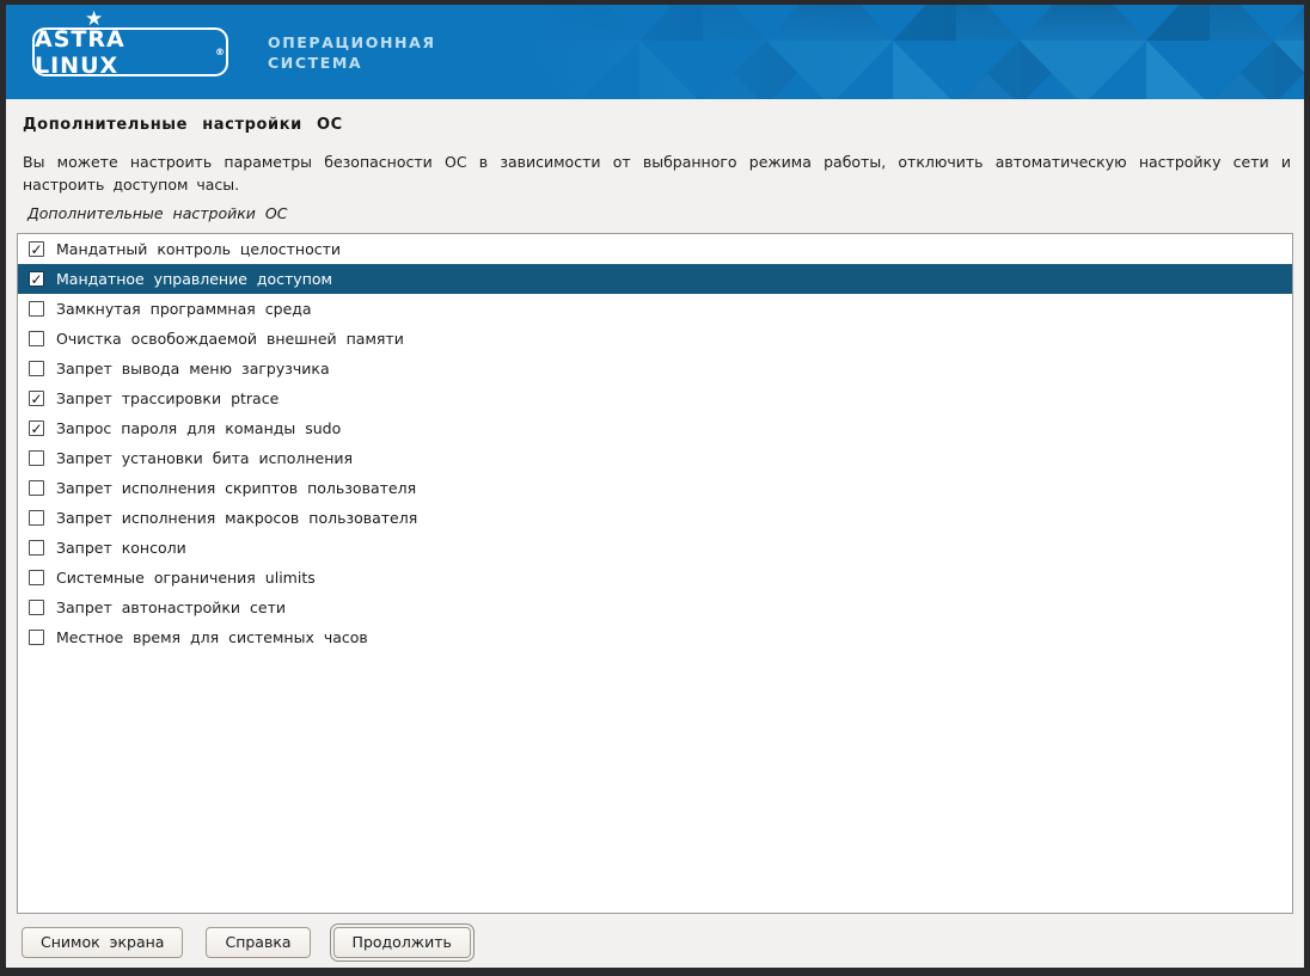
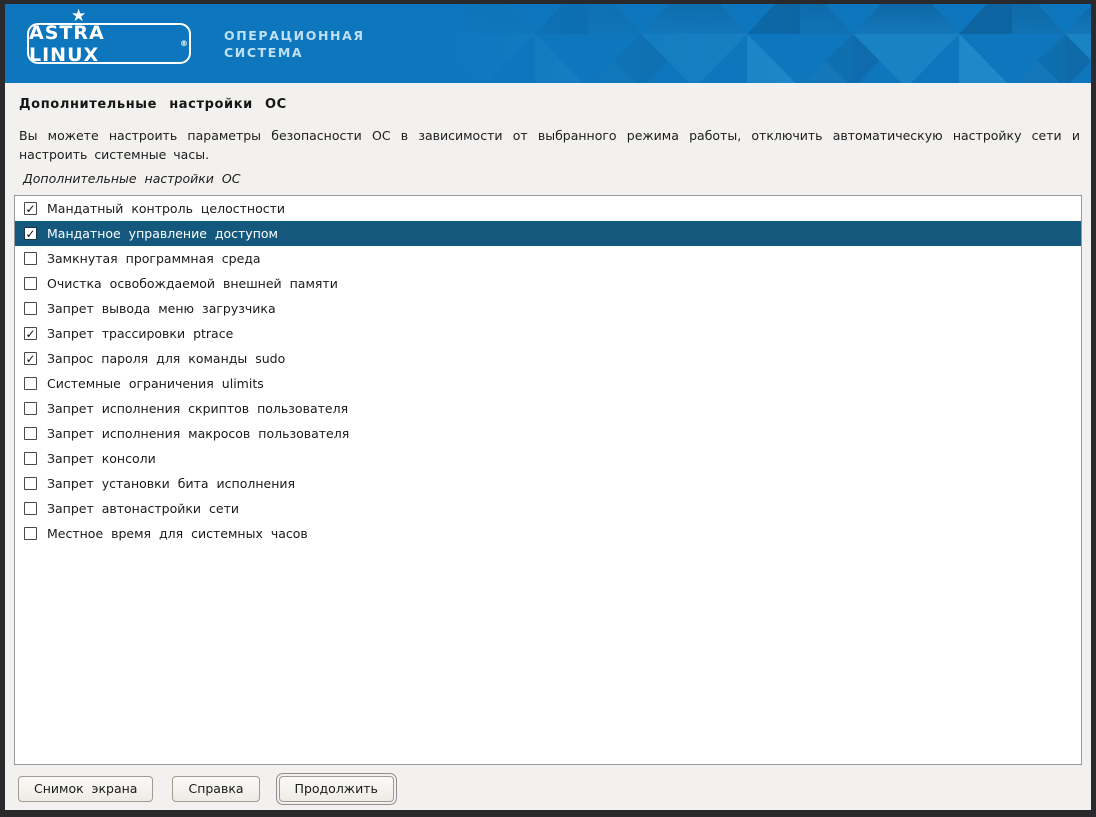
  ★
  ASTRA LINUX
  ®
  ОПЕРАЦИОННАЯ
  СИСТЕМА
  Дополнительные настройки ОС
- Вы можете настроить параметры безопасности ОС в зависимости от выбранного режима работы, отключить автоматическую настройку сети и настроить доступом часы.
+ Вы можете настроить параметры безопасности ОС в зависимости от выбранного режима работы, отключить автоматическую настройку сети и настроить системные часы.
  Дополнительные настройки ОС
  ✓
  Мандатный контроль целостности
  ✓
  Мандатное управление доступом
  Замкнутая программная среда
  Очистка освобождаемой внешней памяти
  Запрет вывода меню загрузчика
  ✓
  Запрет трассировки ptrace
  ✓
  Запрос пароля для команды sudo
- Запрет установки бита исполнения
+ Системные ограничения ulimits
  Запрет исполнения скриптов пользователя
  Запрет исполнения макросов пользователя
  Запрет консоли
- Системные ограничения ulimits
+ Запрет установки бита исполнения
  Запрет автонастройки сети
  Местное время для системных часов
  Снимок экрана
  Справка
  Продолжить
